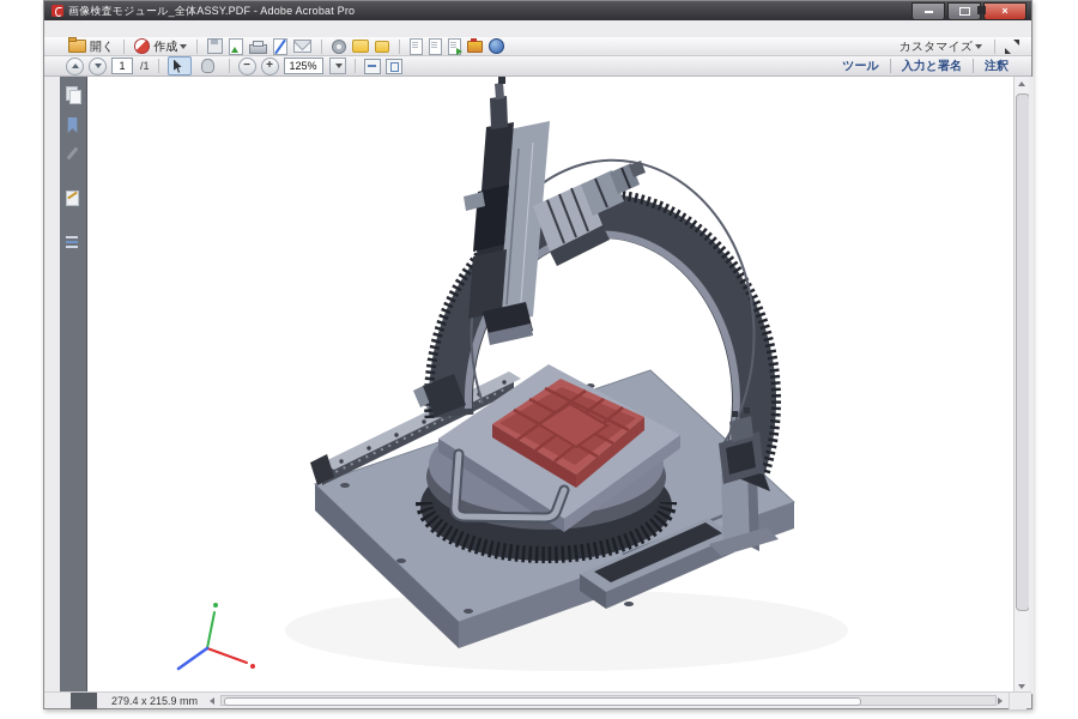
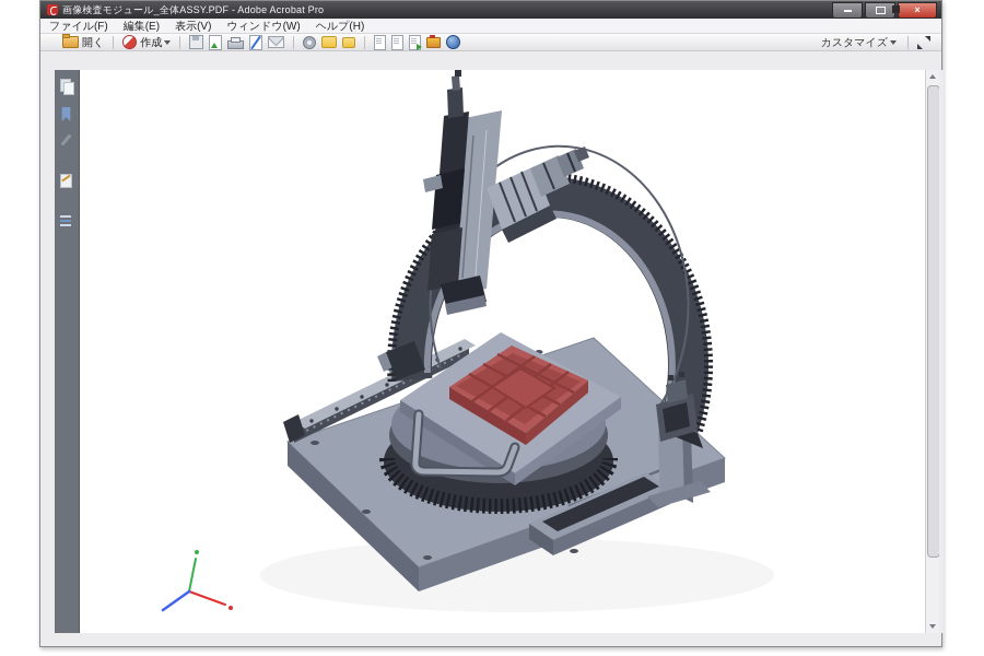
  画像検査モジュール_全体ASSY.PDF - Adobe Acrobat Pro
  ×
+ ファイル(F)
+ 編集(E)
+ 表示(V)
+ ウィンドウ(W)
+ ヘルプ(H)
  開く
  作成
  カスタマイズ
- 1
- /1
- −
- +
- 125%
- ツール
- 入力と署名
- 注釈
- 279.4 x 215.9 mm
